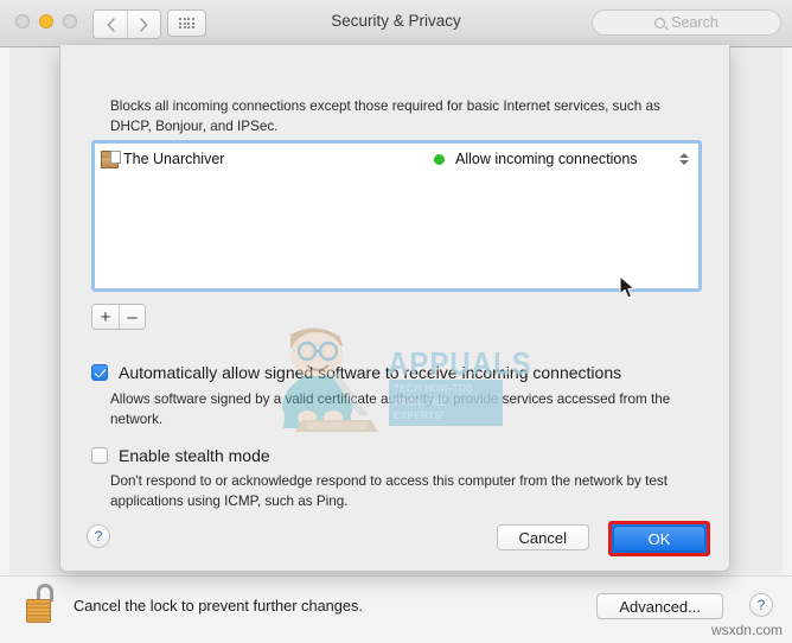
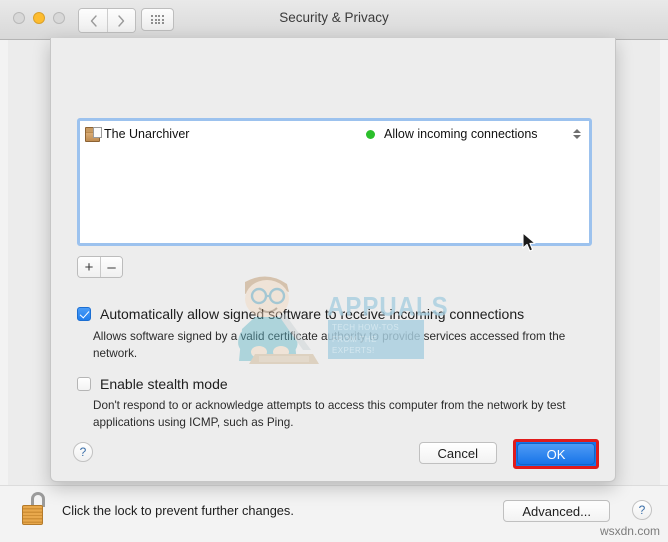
  Security & Privacy
- Search
- Blocks all incoming connections except those required for basic Internet services, such as DHCP, Bonjour, and IPSec.
  The Unarchiver
  Allow incoming connections
  +
  –
  Automatically allow signed software to receive incoming connections
  Allows software signed by a valid certificate authority to provide services accessed from the network.
  Enable stealth mode
- Don't respond to or acknowledge respond to access this computer from the network by test applications using ICMP, such as Ping.
+ Don't respond to or acknowledge attempts to access this computer from the network by test applications using ICMP, such as Ping.
  ?
  Cancel
  OK
  APPUALS
  TECH HOW-TOS FROM THE EXPERTS!
- Cancel the lock to prevent further changes.
+ Click the lock to prevent further changes.
  Advanced...
  ?
  wsxdn.com
